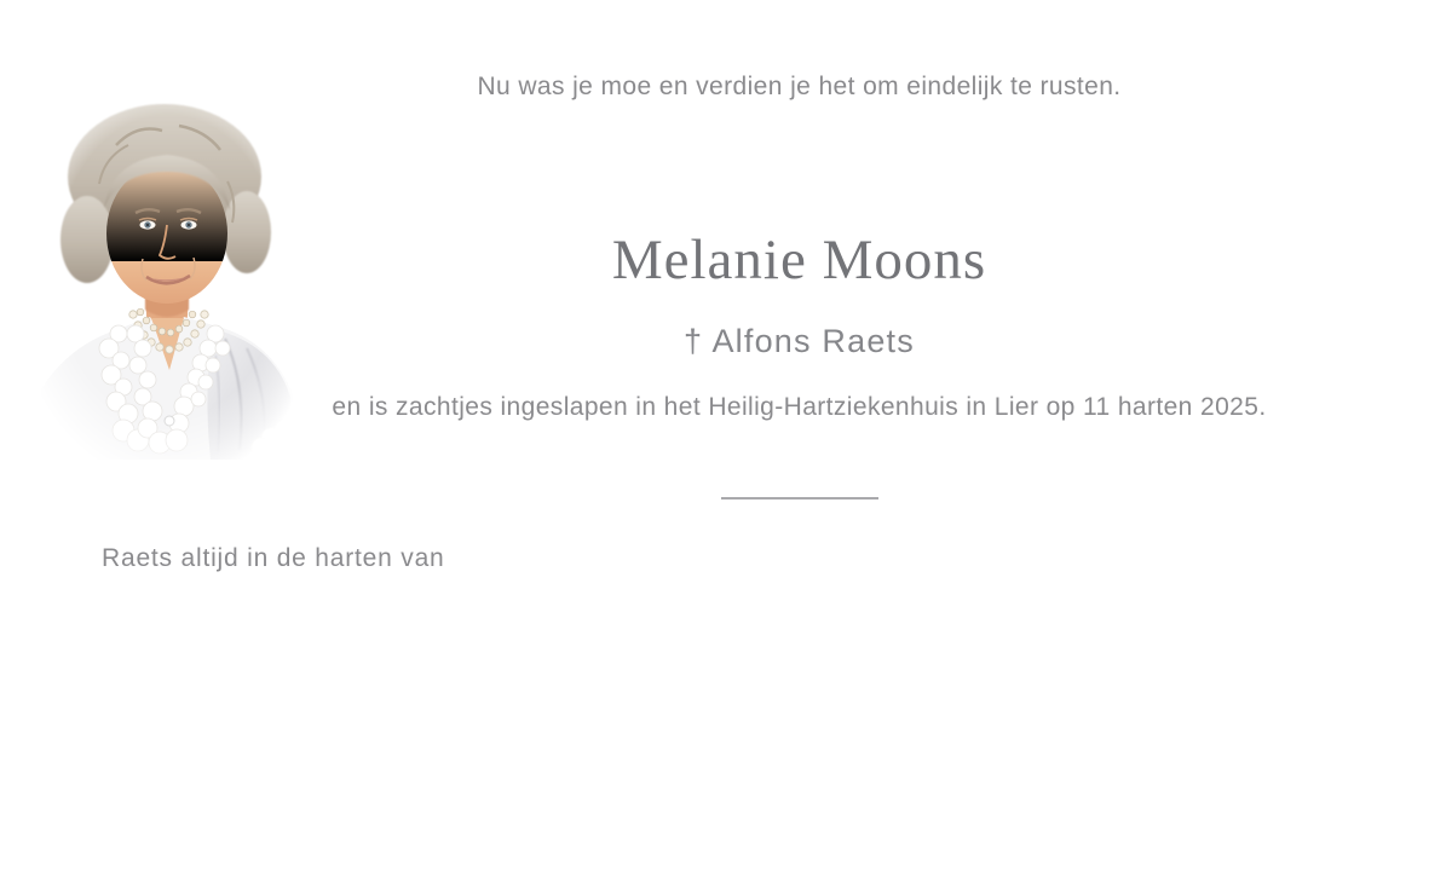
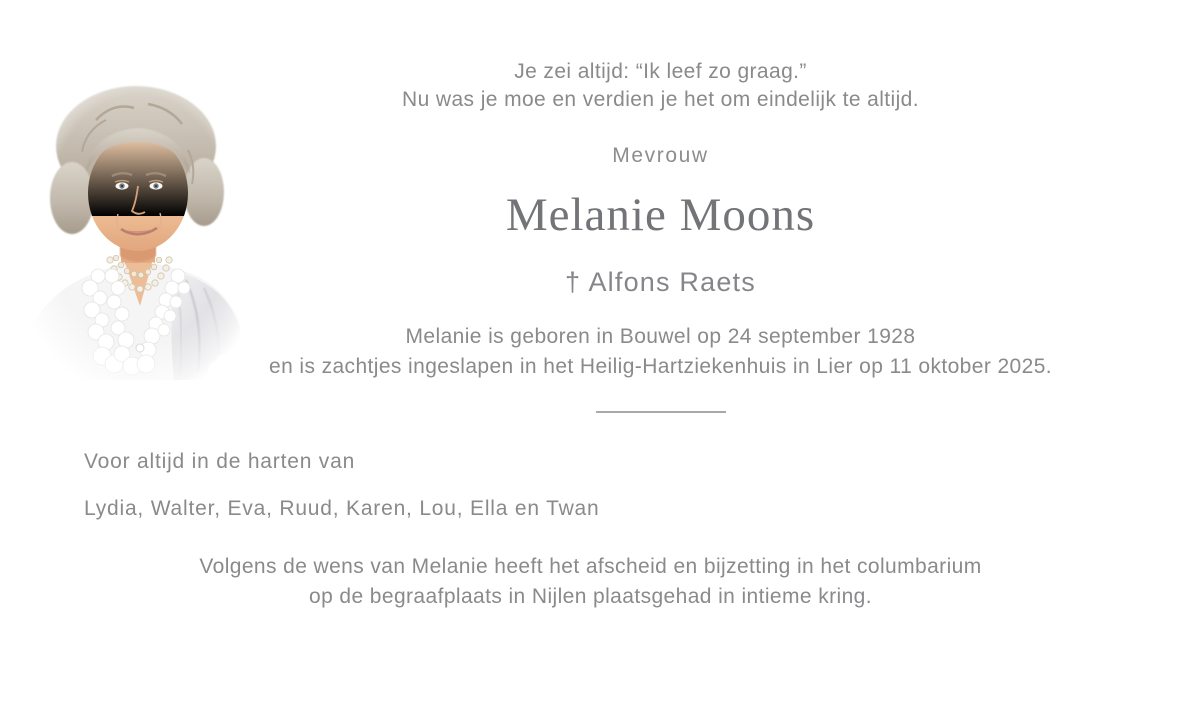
+ Je zei altijd: “Ik leef zo graag.”
- Nu was je moe en verdien je het om eindelijk te rusten.
+ Nu was je moe en verdien je het om eindelijk te altijd.
+ Mevrouw
  Melanie Moons
  † Alfons Raets
+ Melanie is geboren in Bouwel op 24 september 1928
- en is zachtjes ingeslapen in het Heilig-Hartziekenhuis in Lier op 11 harten 2025.
+ en is zachtjes ingeslapen in het Heilig-Hartziekenhuis in Lier op 11 oktober 2025.
- Raets altijd in de harten van
+ Voor altijd in de harten van
+ Lydia, Walter, Eva, Ruud, Karen, Lou, Ella en Twan
+ Volgens de wens van Melanie heeft het afscheid en bijzetting in het columbarium
+ op de begraafplaats in Nijlen plaatsgehad in intieme kring.
